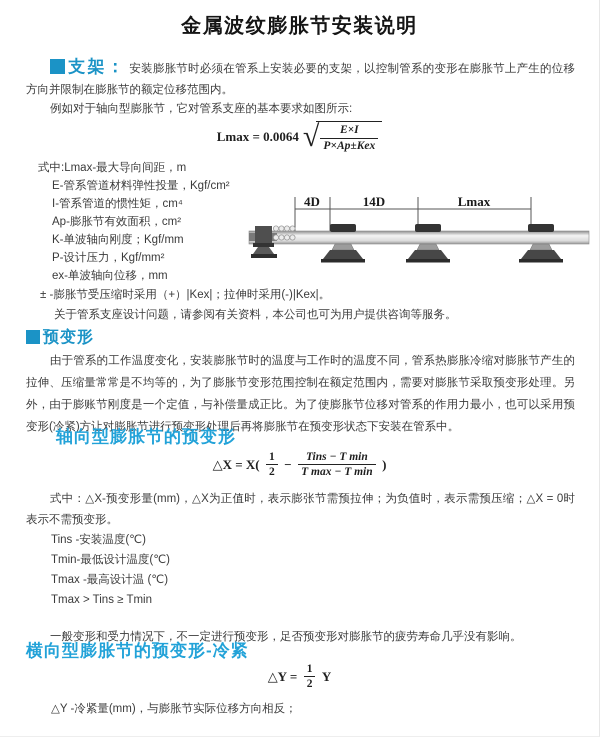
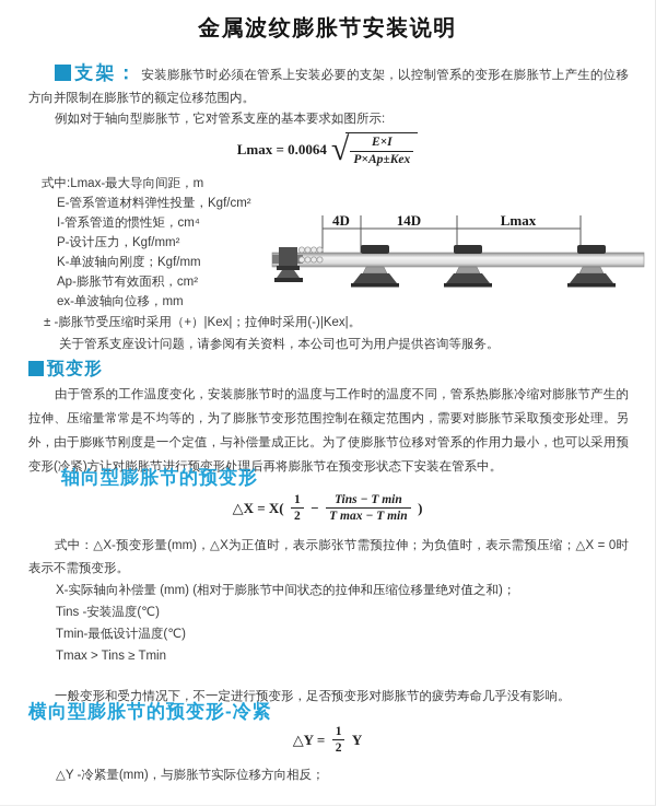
  金属波纹膨胀节安装说明
  支架： 安装膨胀节时必须在管系上安装必要的支架，以控制管系的变形在膨胀节上产生的位移方向并限制在膨胀节的额定位移范围内。
  例如对于轴向型膨胀节，它对管系支座的基本要求如图所示:
  Lmax = 0.0064 √
  E×I
  P×Ap±Kex
  式中:Lmax-最大导向间距，m
  E-管系管道材料弹性投量，Kgf/cm²
  I-管系管道的惯性矩，cm⁴
- Ap-膨胀节有效面积，cm²
+ P-设计压力，Kgf/mm²
  K-单波轴向刚度；Kgf/mm
- P-设计压力，Kgf/mm²
+ Ap-膨胀节有效面积，cm²
  ex-单波轴向位移，mm
  ± -膨胀节受压缩时采用（+）|Kex|；拉伸时采用(-)|Kex|。
  关于管系支座设计问题，请参阅有关资料，本公司也可为用户提供咨询等服务。
  4D
  14D
  Lmax
  预变形
  由于管系的工作温度变化，安装膨胀节时的温度与工作时的温度不同，管系热膨胀冷缩对膨胀节产生的拉伸、压缩量常常是不均等的，为了膨胀节变形范围控制在额定范围内，需要对膨胀节采取预变形处理。另外，由于膨账节刚度是一个定值，与补偿量成正比。为了使膨胀节位移对管系的作用力最小，也可以采用预变形(冷紧)方让对膨胀节进行预变形处理后再将膨胀节在预变形状态下安装在管系中。
  轴向型膨胀节的预变形
  △X = X(
  1
  2
  −
  Tins − T min
  T max − T min
  )
  式中：△X-预变形量(mm)，△X为正值时，表示膨张节需预拉伸；为负值时，表示需预压缩；△X = 0时表示不需预变形。
+ X-实际轴向补偿量 (mm) (相对于膨胀节中间状态的拉伸和压缩位移量绝对值之和)；
  Tins -安装温度(℃)
  Tmin-最低设计温度(℃)
- Tmax -最高设计温 (℃)
  Tmax > Tins ≥ Tmin
  一般变形和受力情况下，不一定进行预变形，足否预变形对膨胀节的疲劳寿命几乎没有影响。
  横向型膨胀节的预变形-冷紧
  △Y =
  1
  2
  Y
  △Y -冷紧量(mm)，与膨胀节实际位移方向相反；
